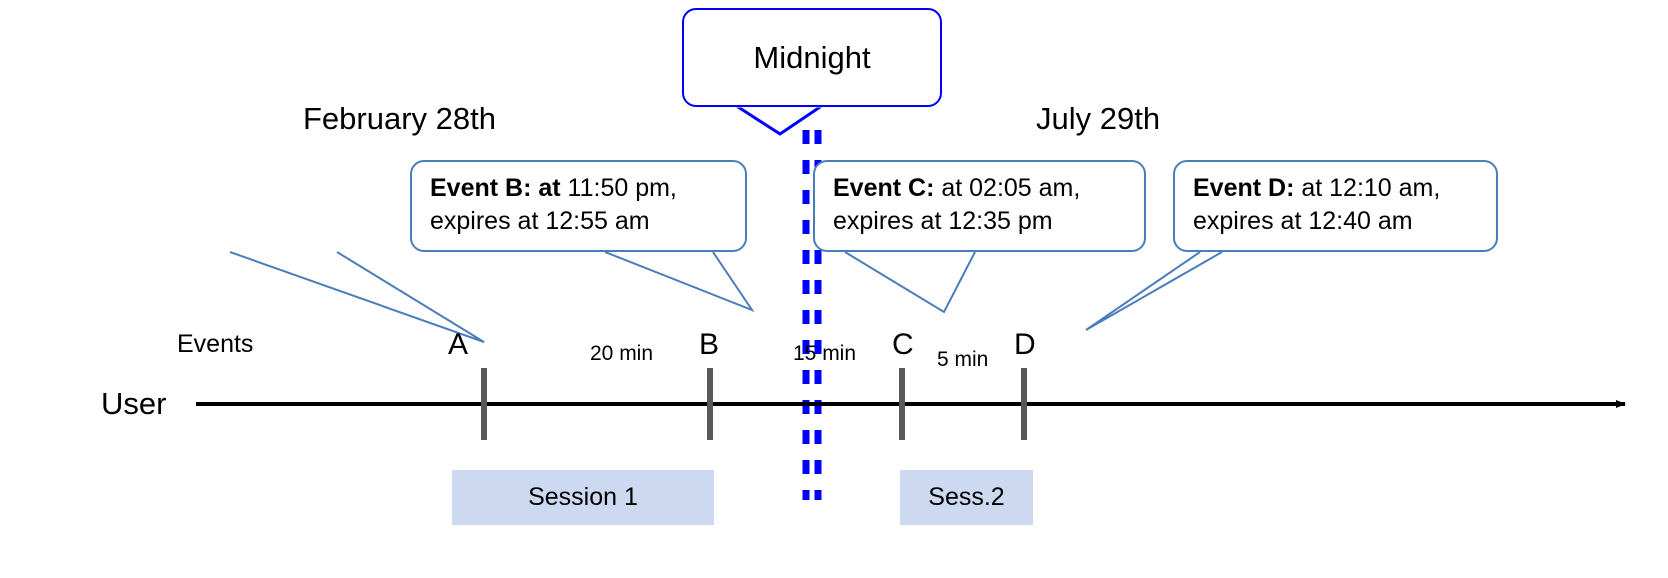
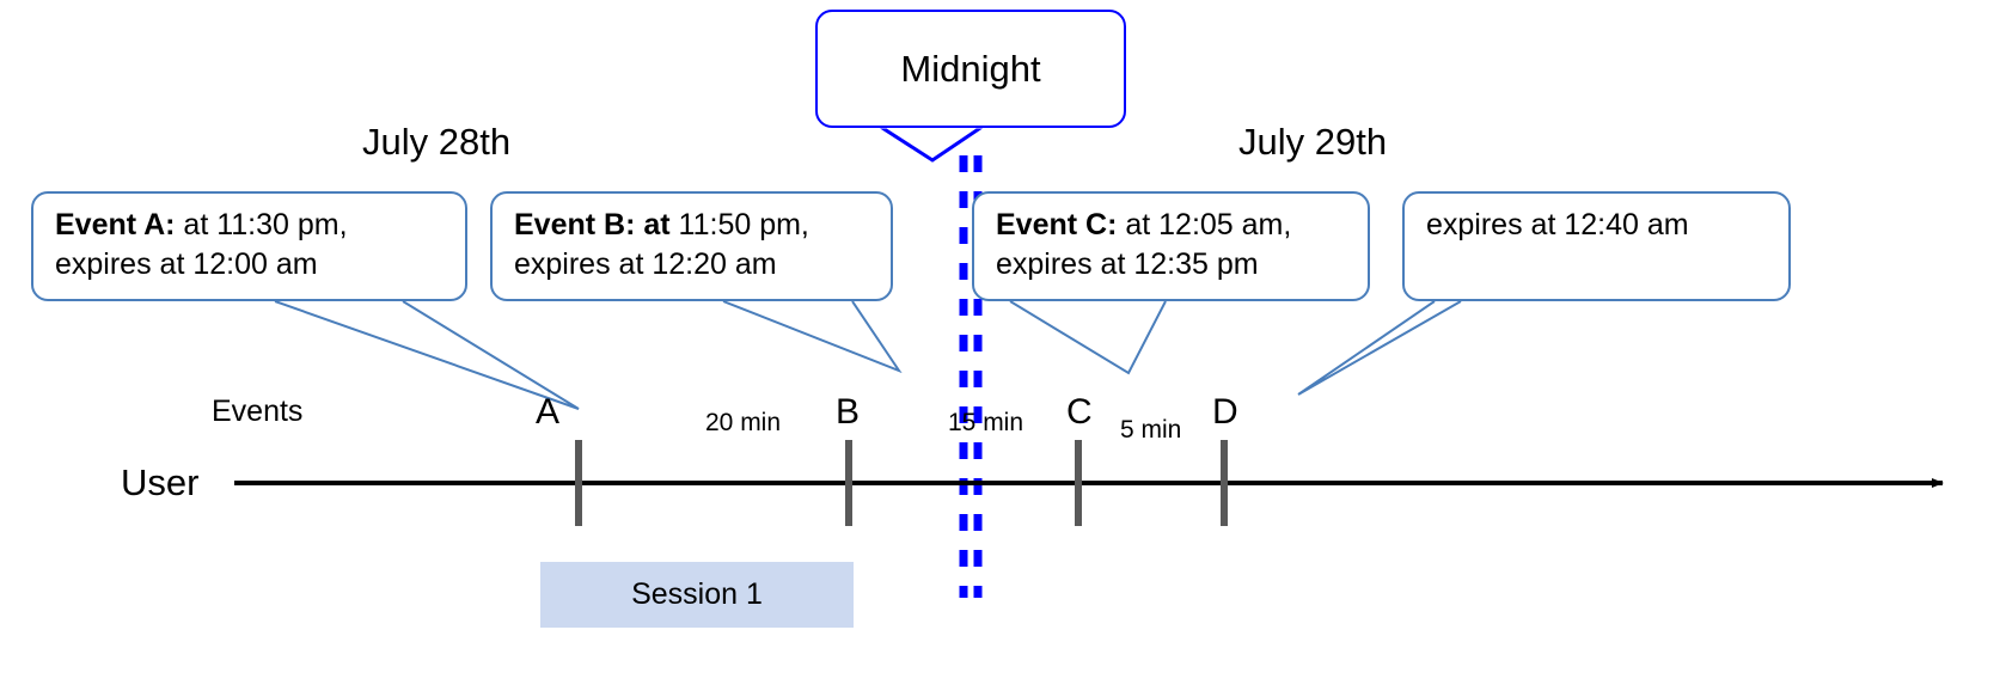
  Midnight
- February 28th
+ July 28th
  July 29th
+ Event A: at 11:30 pm,
+ expires at 12:00 am
  Event B: at 11:50 pm,
- expires at 12:55 am
+ expires at 12:20 am
- Event C: at 02:05 am,
+ Event C: at 12:05 am,
  expires at 12:35 pm
- Event D: at 12:10 am,
  expires at 12:40 am
  Events
  User
  A
  B
  C
  D
  20 min
  15 min
  5 min
  Session 1
- Sess.2
